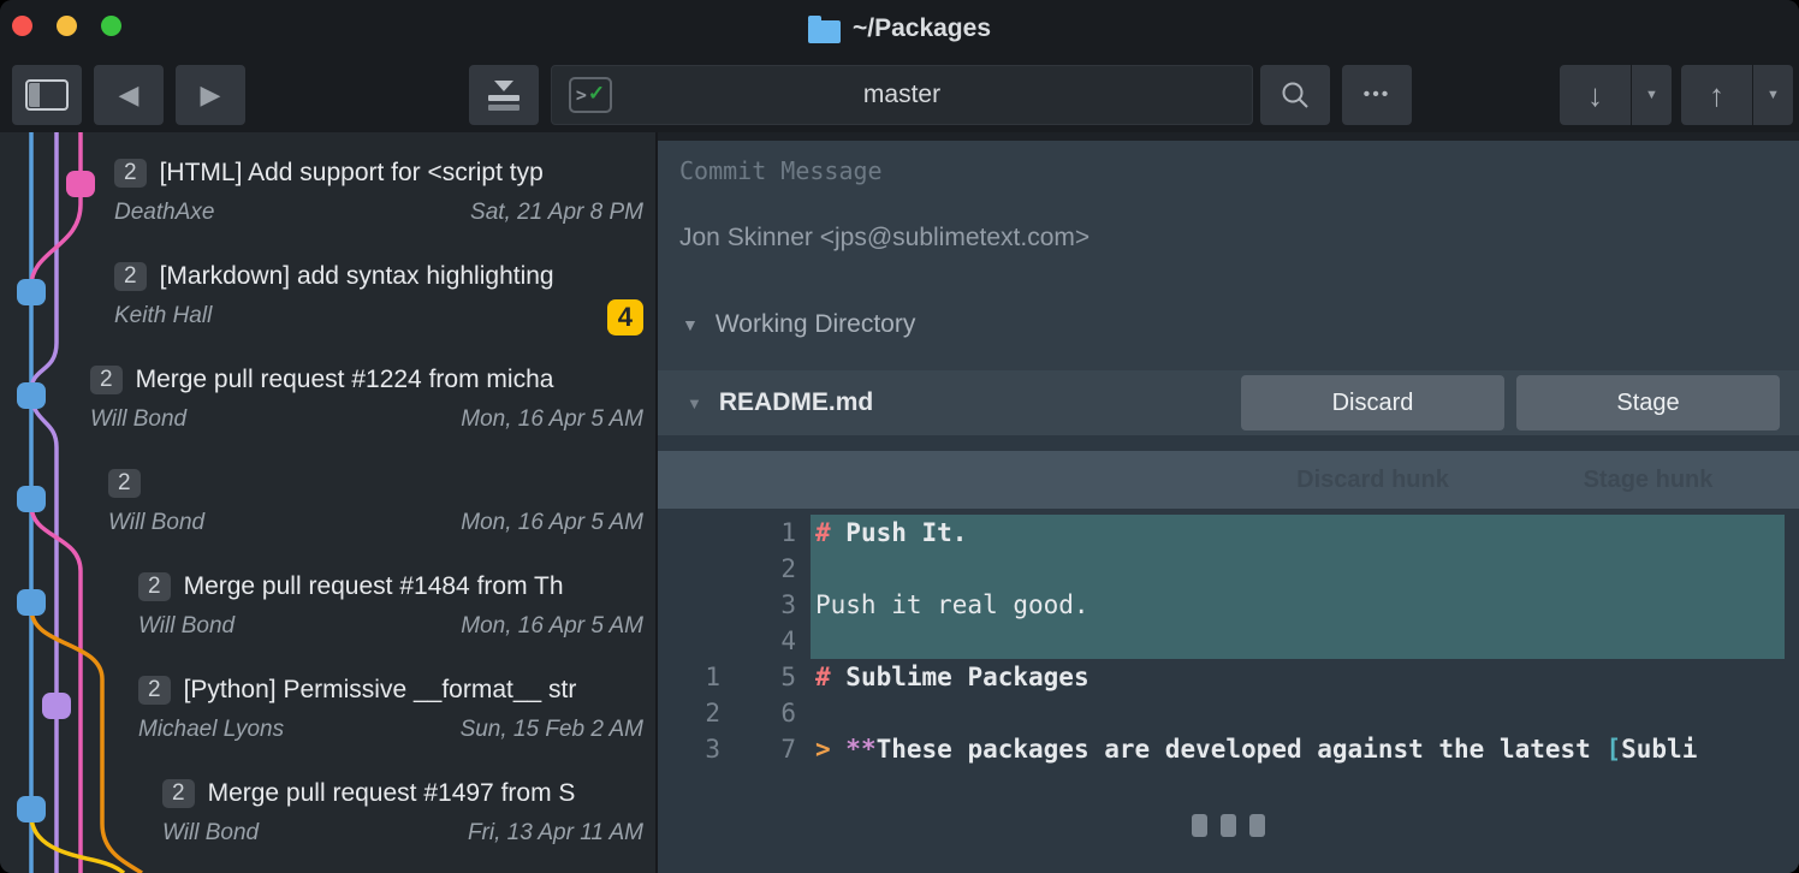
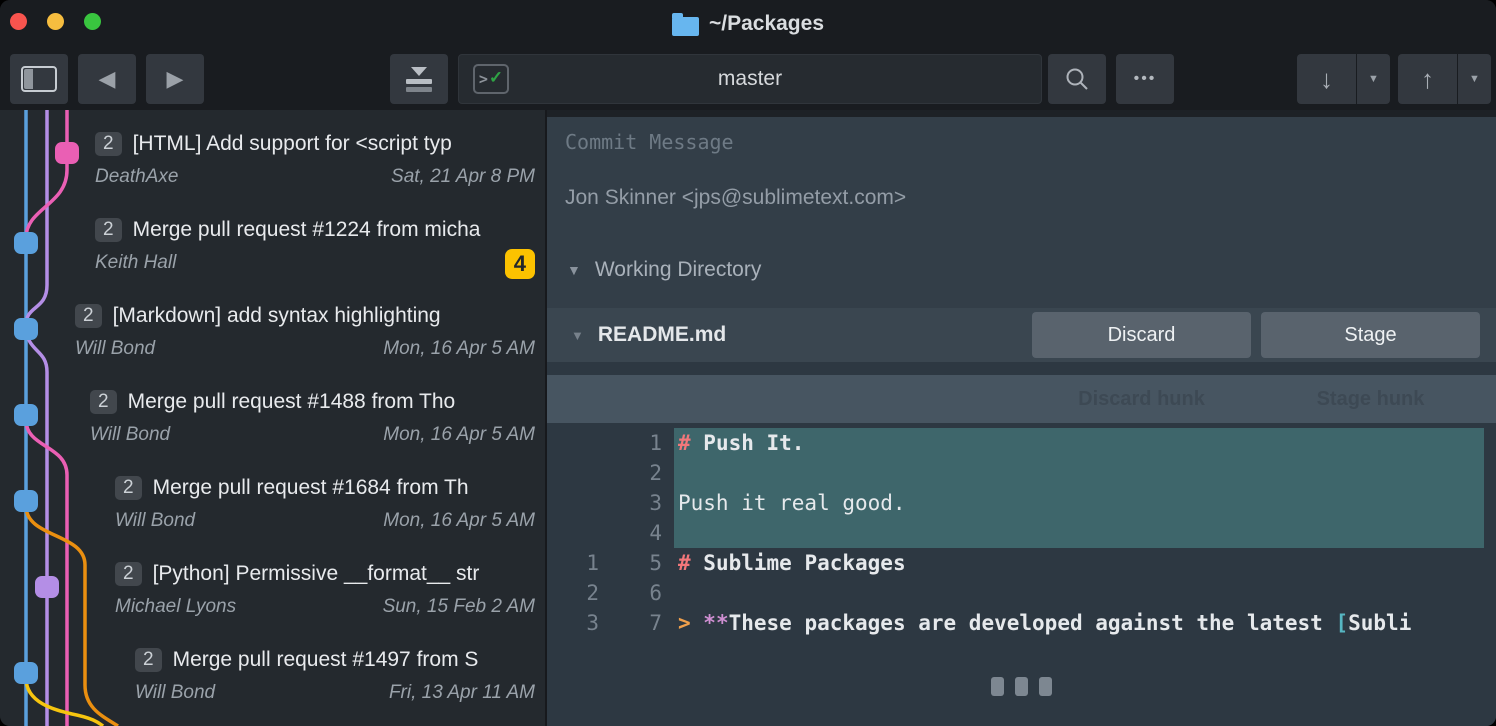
  ~/Packages
  ◀
  ▶
  >
  ✓
  master
  •••
  ↓
  ▼
  ↑
  ▼
  2
  [HTML] Add support for <script typ
  DeathAxe
  Sat, 21 Apr 8 PM
  2
- [Markdown] add syntax highlighting
+ Merge pull request #1224 from micha
  Keith Hall
  4
  2
- Merge pull request #1224 from micha
+ [Markdown] add syntax highlighting
  Will Bond
  Mon, 16 Apr 5 AM
  2
+ Merge pull request #1488 from Tho
  Will Bond
  Mon, 16 Apr 5 AM
  2
- Merge pull request #1484 from Th
+ Merge pull request #1684 from Th
  Will Bond
  Mon, 16 Apr 5 AM
  2
  [Python] Permissive __format__ str
  Michael Lyons
  Sun, 15 Feb 2 AM
  2
  Merge pull request #1497 from S
  Will Bond
  Fri, 13 Apr 11 AM
  Commit Message
  Jon Skinner <jps@sublimetext.com>
  ▼
  Working Directory
  ▼
  README.md
  Discard
  Stage
  1
  # Push It.
  2
  3
  Push it real good.
  4
  1
  5
  # Sublime Packages
  2
  6
  3
  7
  > **These packages are developed against the latest [Subli
